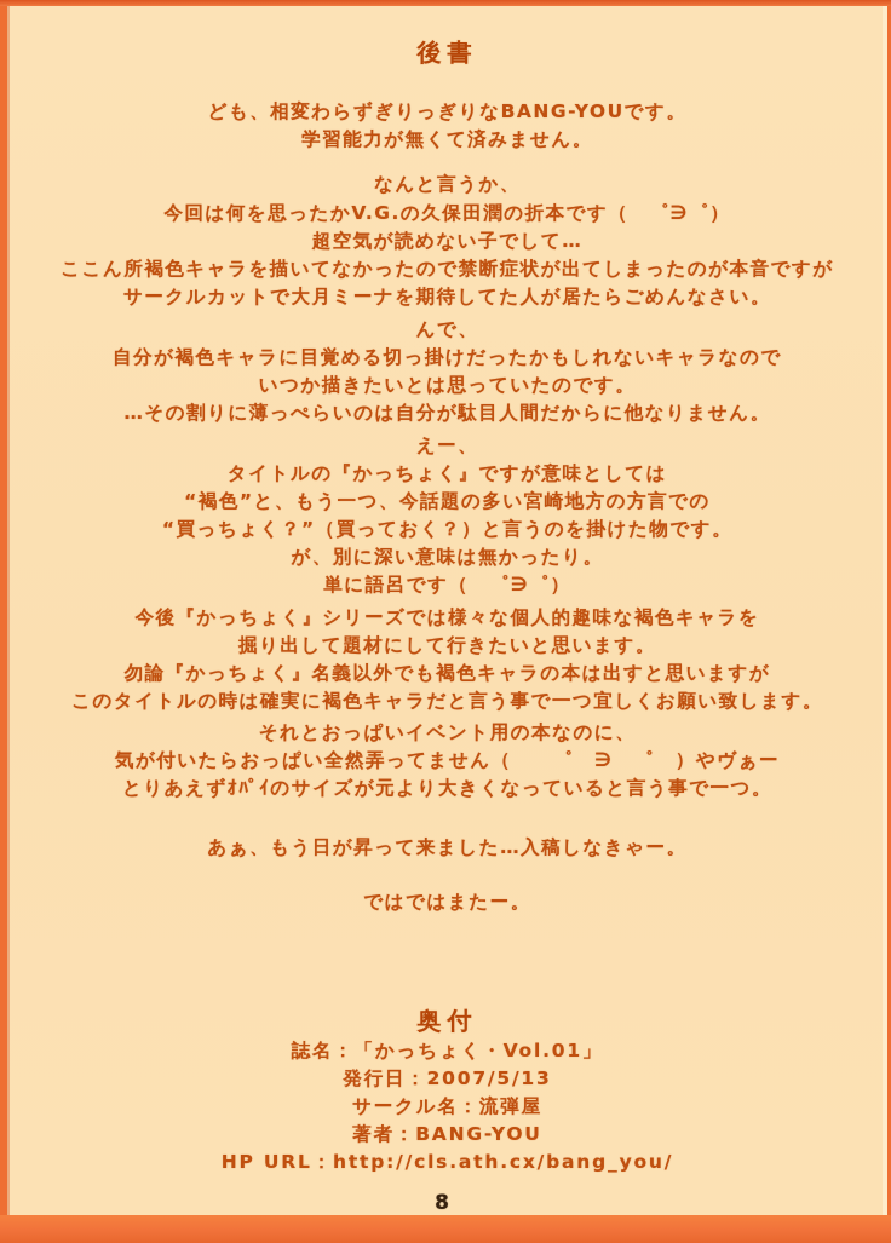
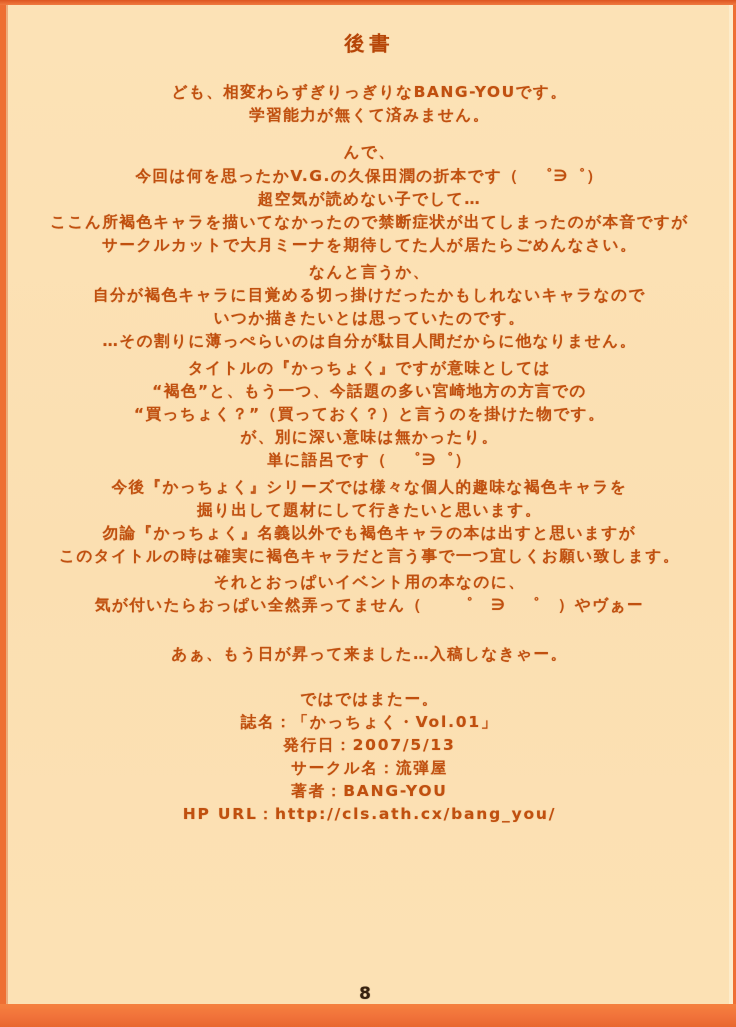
  後書
  ども、相変わらずぎりっぎりなBANG-YOUです。
  学習能力が無くて済みません。
- なんと言うか、
+ んで、
  今回は何を思ったかV.G.の久保田潤の折本です（ ゜∋゜）
  超空気が読めない子でして…
  ここん所褐色キャラを描いてなかったので禁断症状が出てしまったのが本音ですが
  サークルカットで大月ミーナを期待してた人が居たらごめんなさい。
- んで、
+ なんと言うか、
  自分が褐色キャラに目覚める切っ掛けだったかもしれないキャラなので
  いつか描きたいとは思っていたのです。
  …その割りに薄っぺらいのは自分が駄目人間だからに他なりません。
- えー、
  タイトルの『かっちょく』ですが意味としては
  “褐色”と、もう一つ、今話題の多い宮崎地方の方言での
  “買っちょく？”（買っておく？）と言うのを掛けた物です。
  が、別に深い意味は無かったり。
  単に語呂です（ ゜∋゜）
  今後『かっちょく』シリーズでは様々な個人的趣味な褐色キャラを
  掘り出して題材にして行きたいと思います。
  勿論『かっちょく』名義以外でも褐色キャラの本は出すと思いますが
  このタイトルの時は確実に褐色キャラだと言う事で一つ宜しくお願い致します。
  それとおっぱいイベント用の本なのに、
  気が付いたらおっぱい全然弄ってません（ ゜ ∋ ゜ ）やヴぁー
- とりあえずｵﾊﾟｲのサイズが元より大きくなっていると言う事で一つ。
  あぁ、もう日が昇って来ました…入稿しなきゃー。
  ではではまたー。
- 奥付
  誌名：「かっちょく・Vol.01」
  発行日：2007/5/13
  サークル名：流弾屋
  著者：BANG-YOU
  HP URL：http://cls.ath.cx/bang_you/
  8
